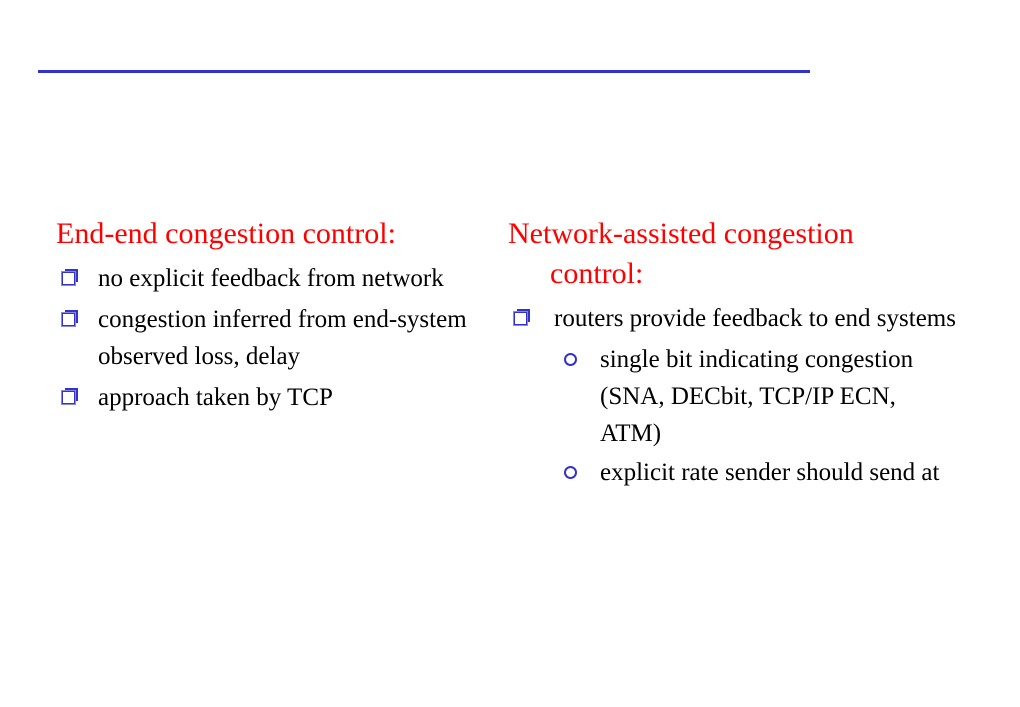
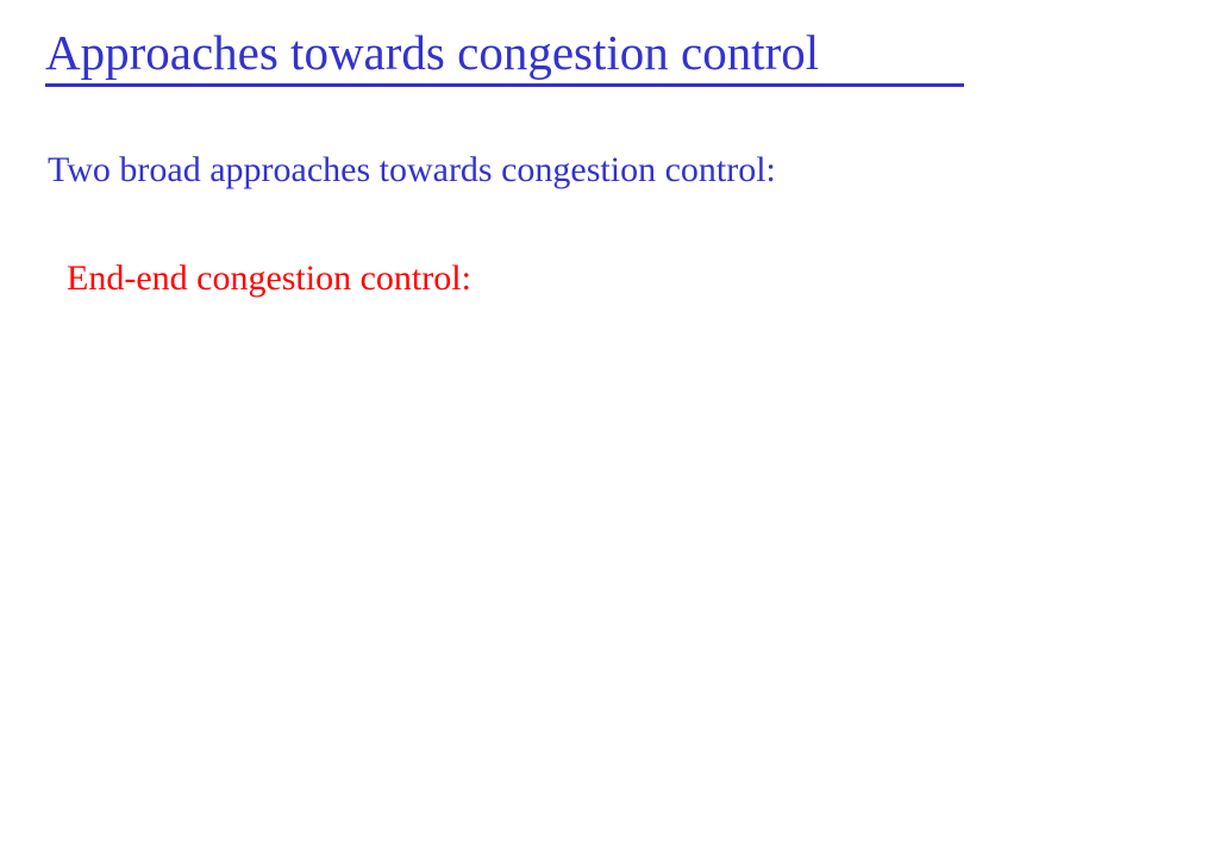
+ Approaches towards congestion control
+ Two broad approaches towards congestion control:
  End-end congestion control:
- no explicit feedback from network
- congestion inferred from end-system observed loss, delay
- approach taken by TCP
- Network-assisted congestion
- control:
- routers provide feedback to end systems
- single bit indicating congestion (SNA, DECbit, TCP/IP ECN, ATM)
- explicit rate sender should send at
